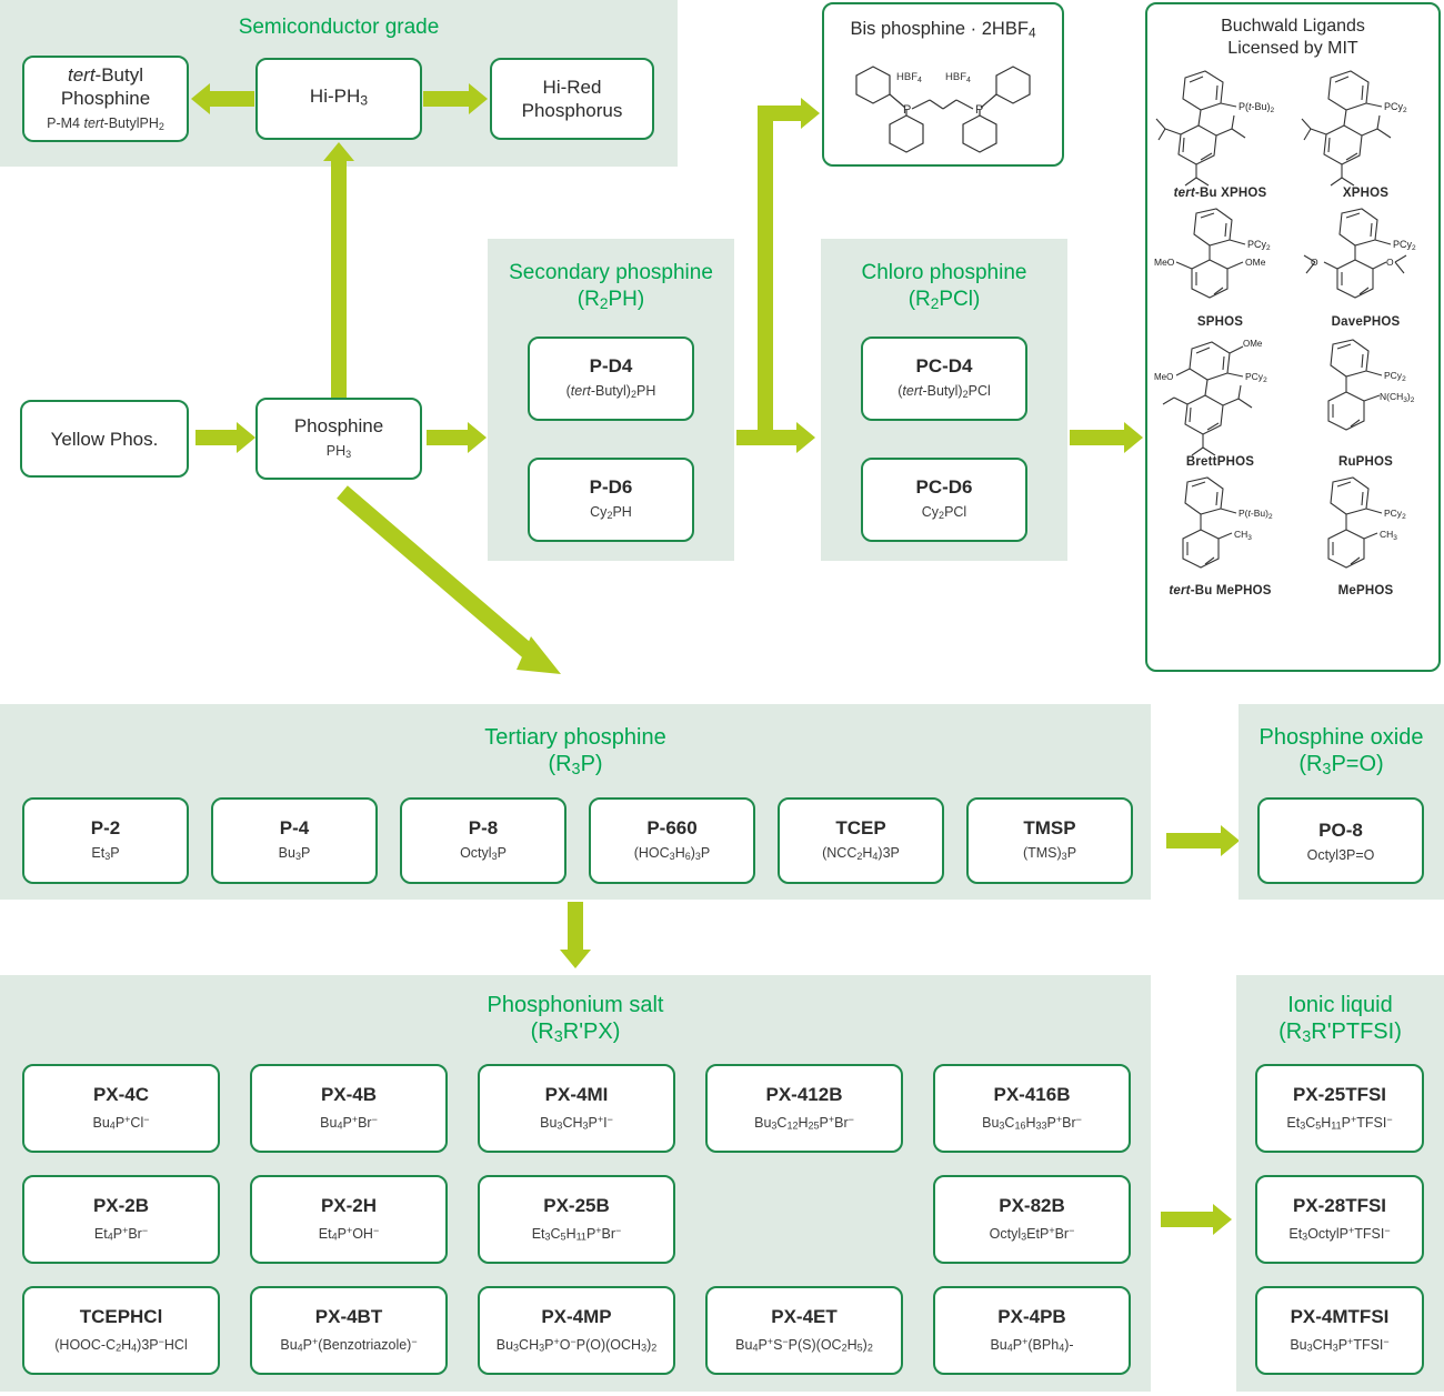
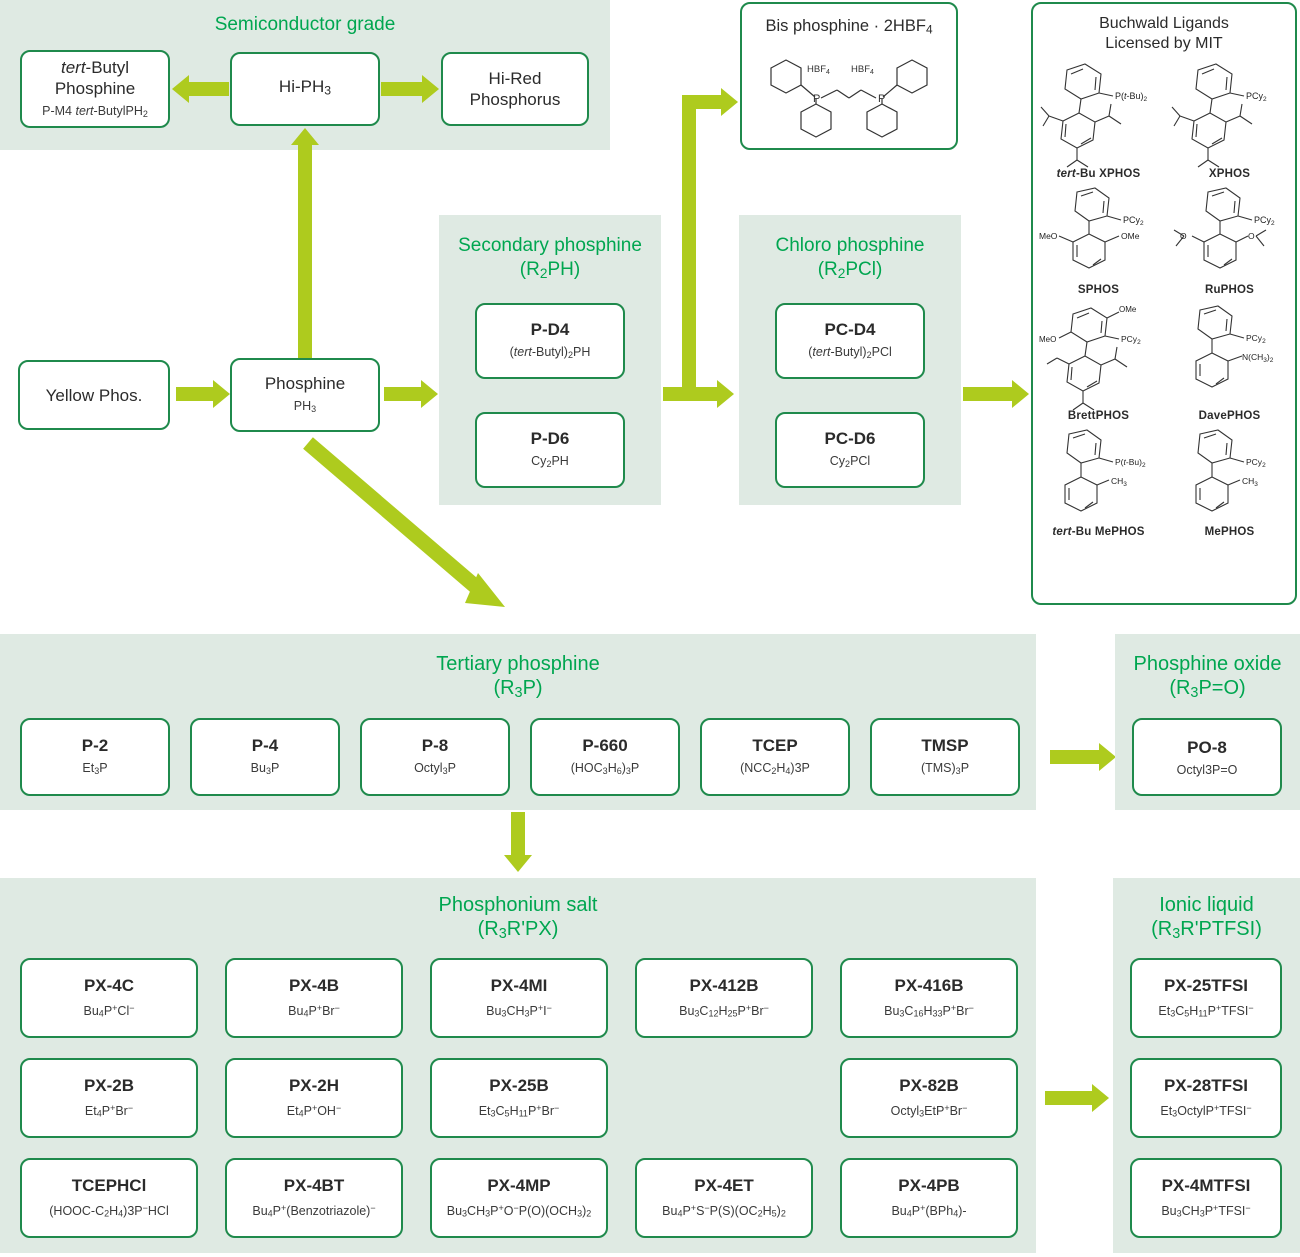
  Semiconductor grade
  tert-Butyl Phosphine
  P-M4 tert-ButylPH2
  Hi-PH3
  Hi-Red Phosphorus
  Bis phosphine · 2HBF4
  P
  P
  HBF
  HBF
  Yellow Phos.
  Phosphine
  PH3
  Secondary phosphine
  (R2PH)
  P-D4
  (tert-Butyl)2PH
  P-D6
  Cy2PH
  Chloro phosphine
  (R2PCl)
  PC-D4
  (tert-Butyl)2PCl
  PC-D6
  Cy2PCl
  Buchwald Ligands
  Licensed by MIT
  P(t-Bu)
  tert-Bu XPHOS
  PCy
  XPHOS
  PCy
  MeO
  OMe
  SPHOS
  PCy
  O
  O
- DavePHOS
+ RuPHOS
  PCy
  OMe
  MeO
  BrettPHOS
  PCy
  N(CH )
- RuPHOS
+ DavePHOS
  P(t-Bu)
  tert-Bu MePHOS
  PCy
  MePHOS
  Tertiary phosphine
  (R3P)
  P-2
  Et3P
  P-4
  Bu3P
  P-8
  Octyl3P
  P-660
  (HOC3H6)3P
  TCEP
  (NCC2H4)3P
  TMSP
  (TMS)3P
  Phosphine oxide
  (R3P=O)
  PO-8
  Octyl3P=O
  Phosphonium salt
  (R3R'PX)
  PX-4C
  Bu4P+Cl−
  PX-4B
  Bu4P+Br−
  PX-4MI
  Bu3CH3P+I−
  PX-412B
  Bu3C12H25P+Br−
  PX-416B
  Bu3C16H33P+Br−
  PX-2B
  Et4P+Br−
  PX-2H
  Et4P+OH−
  PX-25B
  Et3C5H11P+Br−
  PX-82B
  Octyl3EtP+Br−
  TCEPHCl
  (HOOC-C2H4)3P−HCl
  PX-4BT
  Bu4P+(Benzotriazole)−
  PX-4MP
  Bu3CH3P+O−P(O)(OCH3)2
  PX-4ET
  Bu4P+S−P(S)(OC2H5)2
  PX-4PB
  Bu4P+(BPh4)-
  Ionic liquid
  (R3R'PTFSI)
  PX-25TFSI
  Et3C5H11P+TFSI−
  PX-28TFSI
  Et3OctylP+TFSI−
  PX-4MTFSI
  Bu3CH3P+TFSI−
